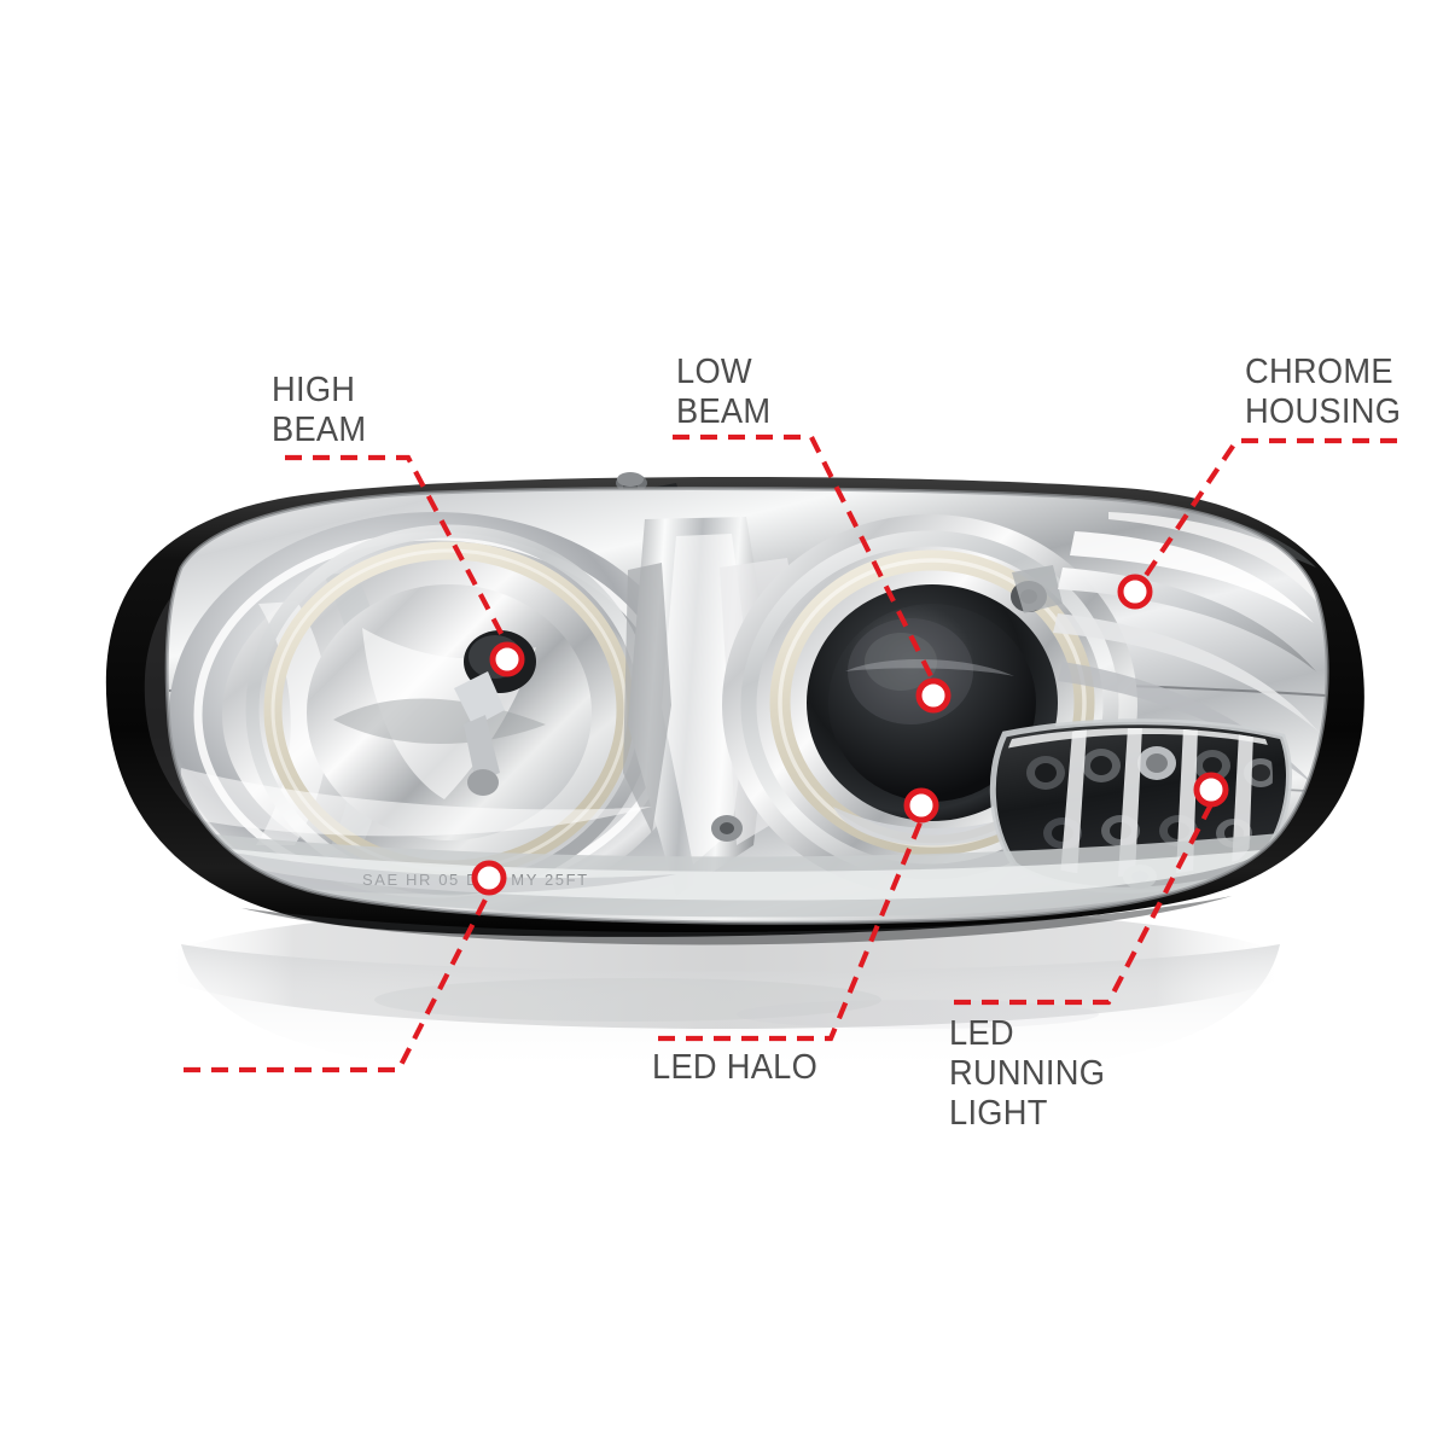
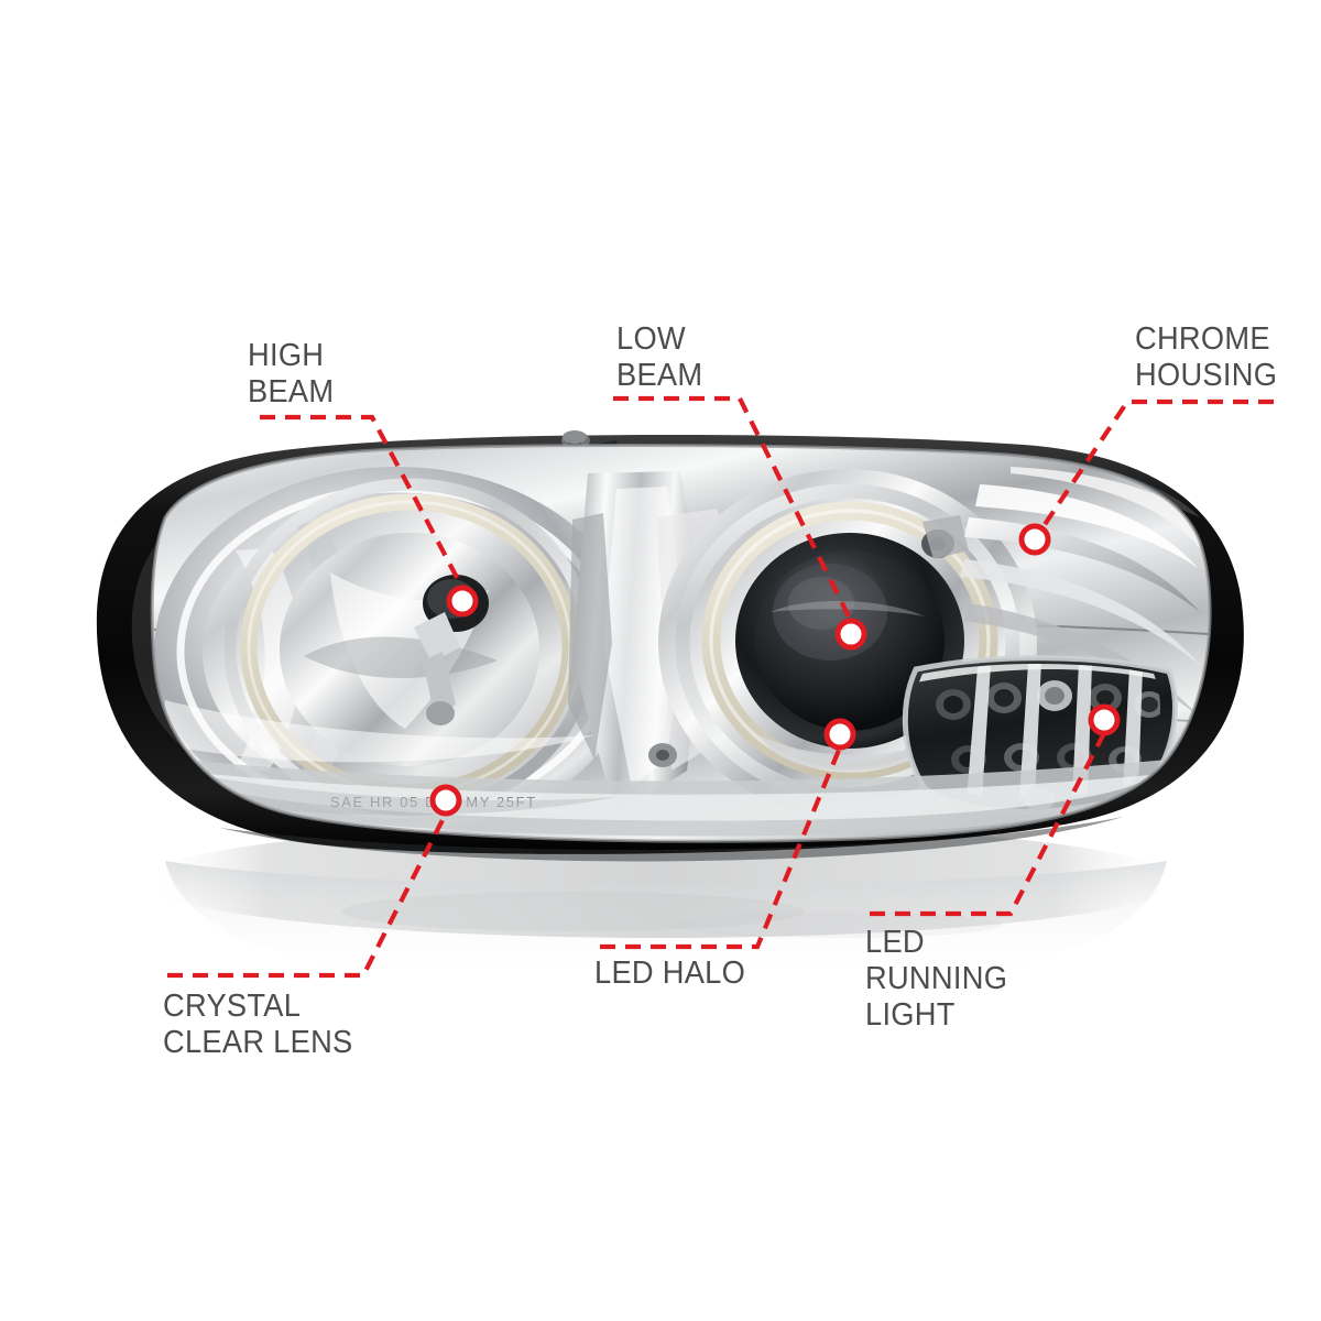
  SAE HR 05 MY 25FT
  HIGH
  BEAM
  LOW
  BEAM
  CHROME
  HOUSING
+ CRYSTAL
+ CLEAR LENS
  LED HALO
  LED
  RUNNING
  LIGHT
